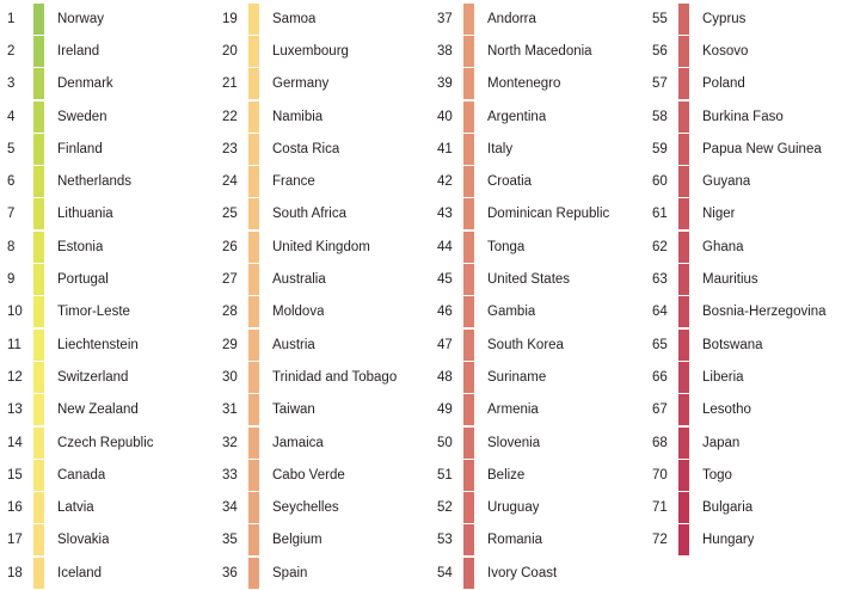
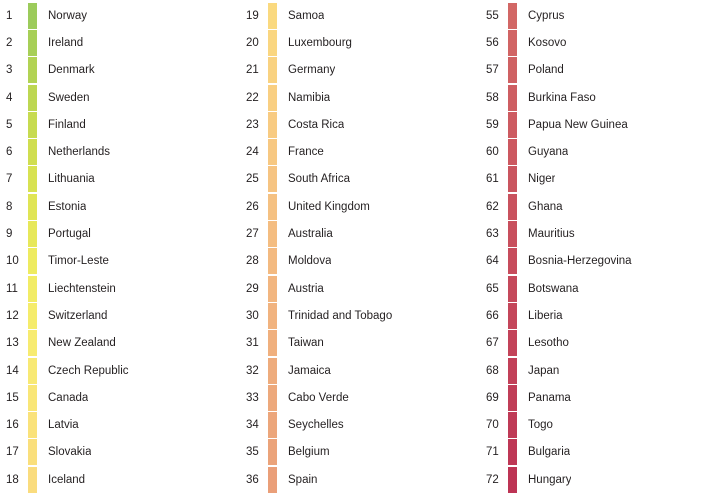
  1
  Norway
  2
  Ireland
  3
  Denmark
  4
  Sweden
  5
  Finland
  6
  Netherlands
  7
  Lithuania
  8
  Estonia
  9
  Portugal
  10
  Timor-Leste
  11
  Liechtenstein
  12
  Switzerland
  13
  New Zealand
  14
  Czech Republic
  15
  Canada
  16
  Latvia
  17
  Slovakia
  18
  Iceland
  19
  Samoa
  20
  Luxembourg
  21
  Germany
  22
  Namibia
  23
  Costa Rica
  24
  France
  25
  South Africa
  26
  United Kingdom
  27
  Australia
  28
  Moldova
  29
  Austria
  30
  Trinidad and Tobago
  31
  Taiwan
  32
  Jamaica
  33
  Cabo Verde
  34
  Seychelles
  35
  Belgium
  36
  Spain
- 37
- Andorra
- 38
- North Macedonia
- 39
- Montenegro
- 40
- Argentina
- 41
- Italy
- 42
- Croatia
- 43
- Dominican Republic
- 44
- Tonga
- 45
- United States
- 46
- Gambia
- 47
- South Korea
- 48
- Suriname
- 49
- Armenia
- 50
- Slovenia
- 51
- Belize
- 52
- Uruguay
- 53
- Romania
- 54
- Ivory Coast
  55
  Cyprus
  56
  Kosovo
  57
  Poland
  58
  Burkina Faso
  59
  Papua New Guinea
  60
  Guyana
  61
  Niger
  62
  Ghana
  63
  Mauritius
  64
  Bosnia-Herzegovina
  65
  Botswana
  66
  Liberia
  67
  Lesotho
  68
  Japan
+ 69
+ Panama
  70
  Togo
  71
  Bulgaria
  72
  Hungary
